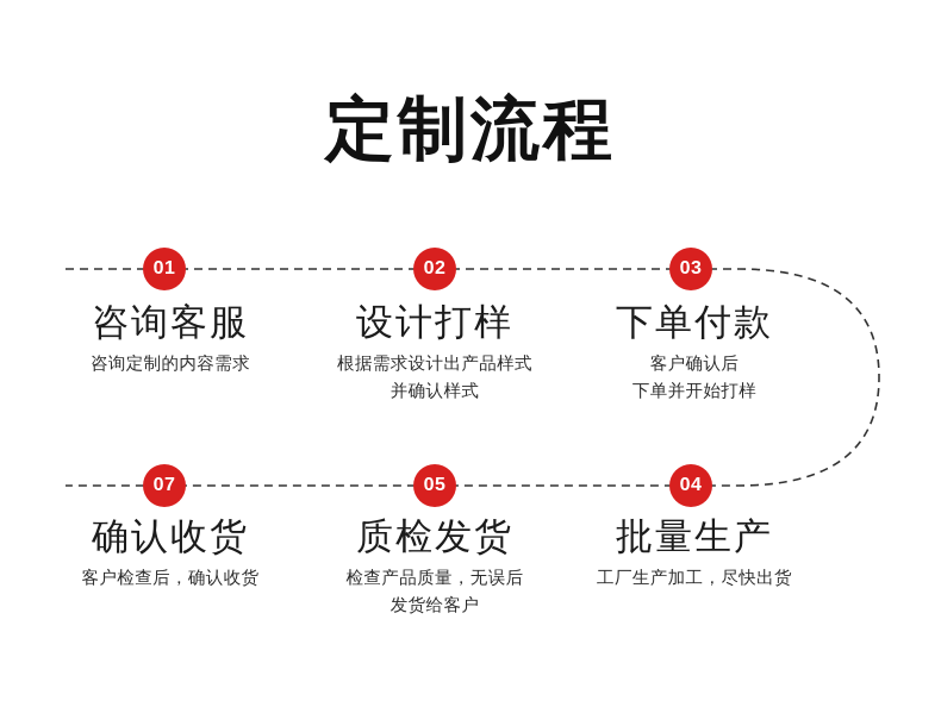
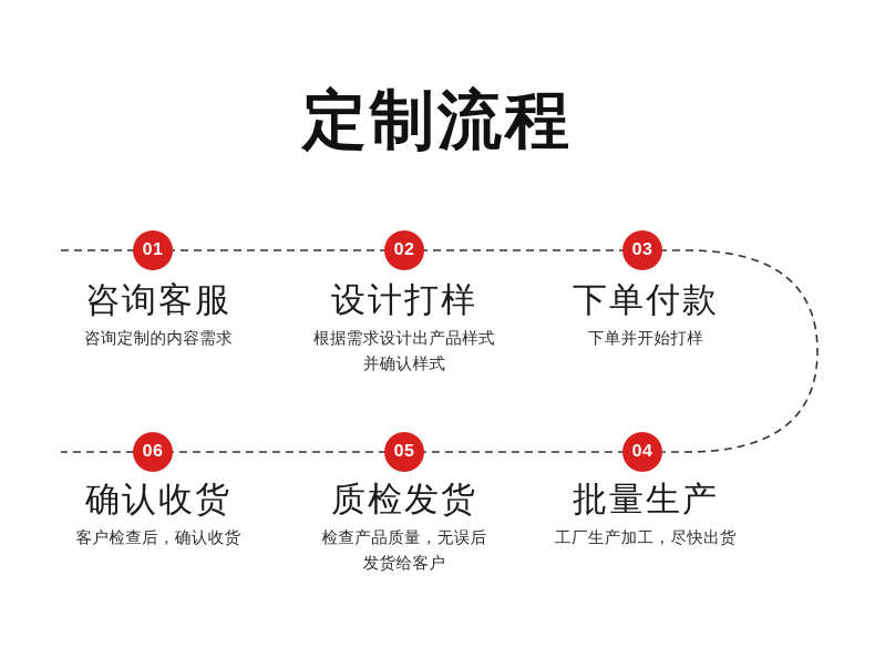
  定制流程
  01
  02
  03
  04
  05
- 07
+ 06
  咨询客服
  咨询定制的内容需求
  设计打样
  根据需求设计出产品样式
  并确认样式
  下单付款
- 客户确认后
  下单并开始打样
  批量生产
  工厂生产加工，尽快出货
  质检发货
  检查产品质量，无误后
  发货给客户
  确认收货
  客户检查后，确认收货
